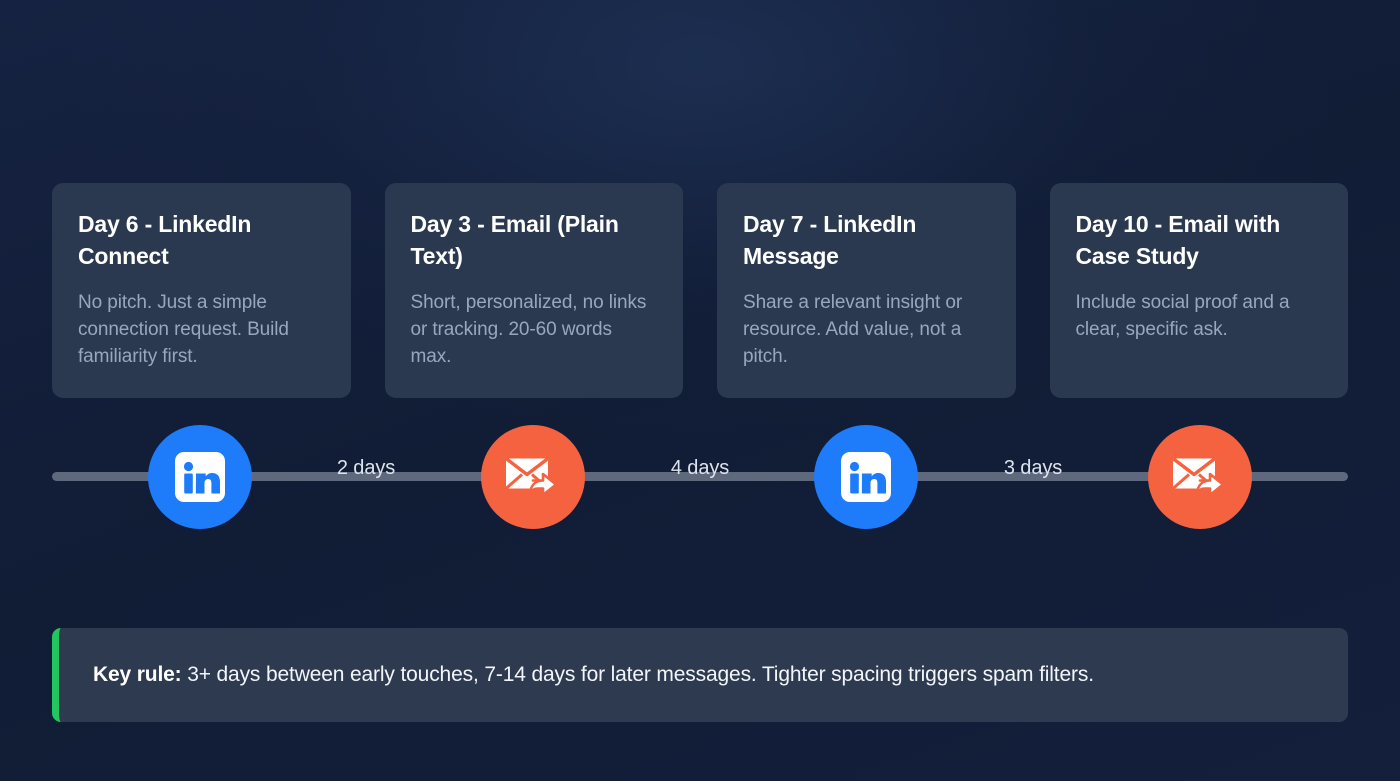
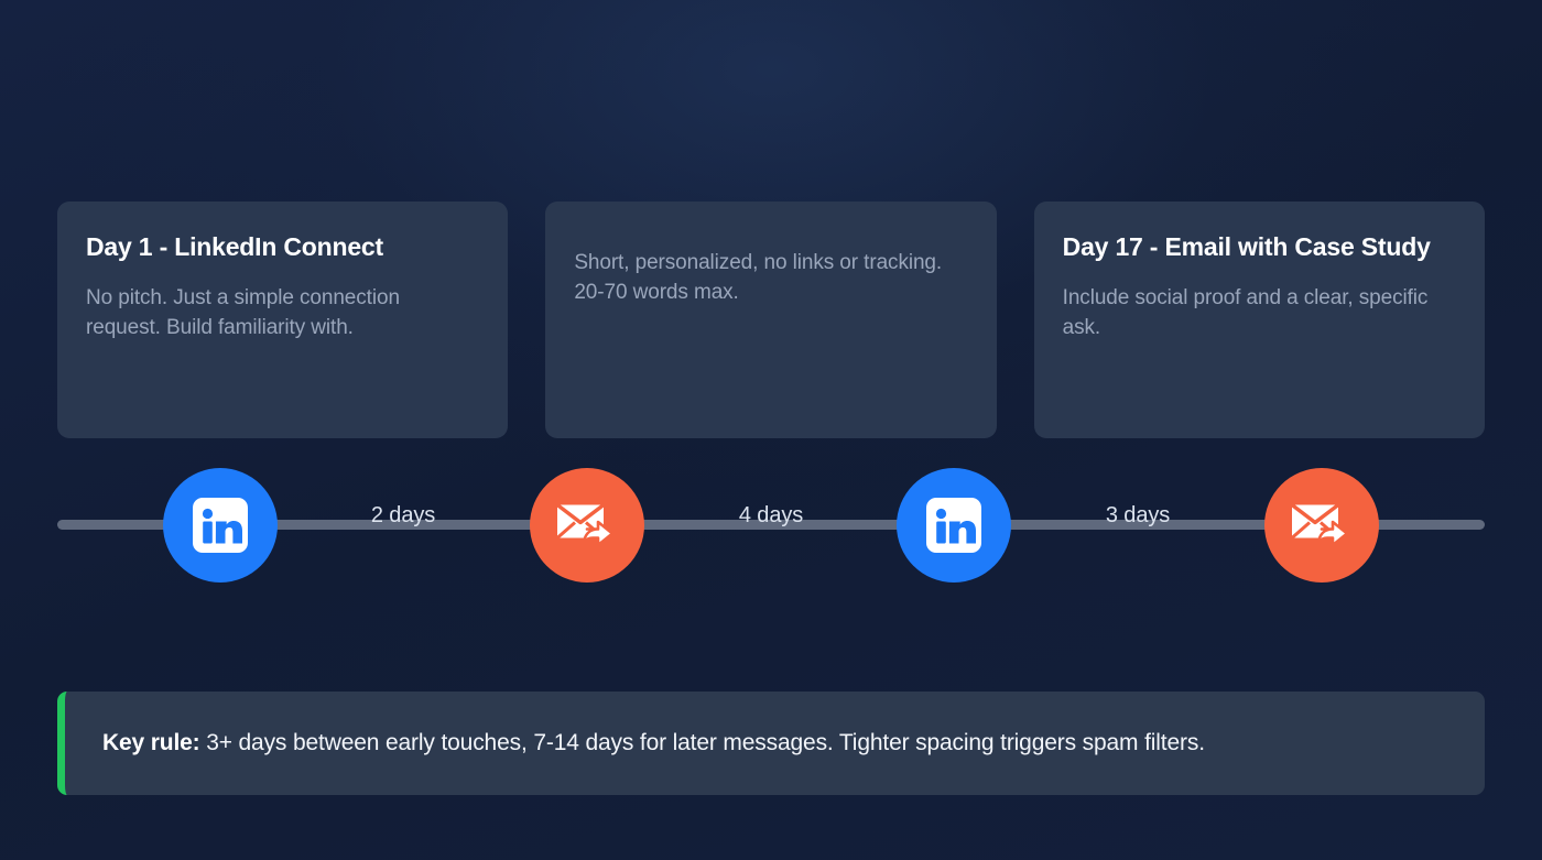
- Day 6 - LinkedIn Connect
+ Day 1 - LinkedIn Connect
- No pitch. Just a simple connection request. Build familiarity first.
+ No pitch. Just a simple connection request. Build familiarity with.
- Day 3 - Email (Plain Text)
- Short, personalized, no links or tracking. 20-60 words max.
+ Short, personalized, no links or tracking. 20-70 words max.
- Day 7 - LinkedIn Message
- Share a relevant insight or resource. Add value, not a pitch.
- Day 10 - Email with Case Study
+ Day 17 - Email with Case Study
  Include social proof and a clear, specific ask.
  2 days
  4 days
  3 days
  Key rule: 3+ days between early touches, 7-14 days for later messages. Tighter spacing triggers spam filters.
